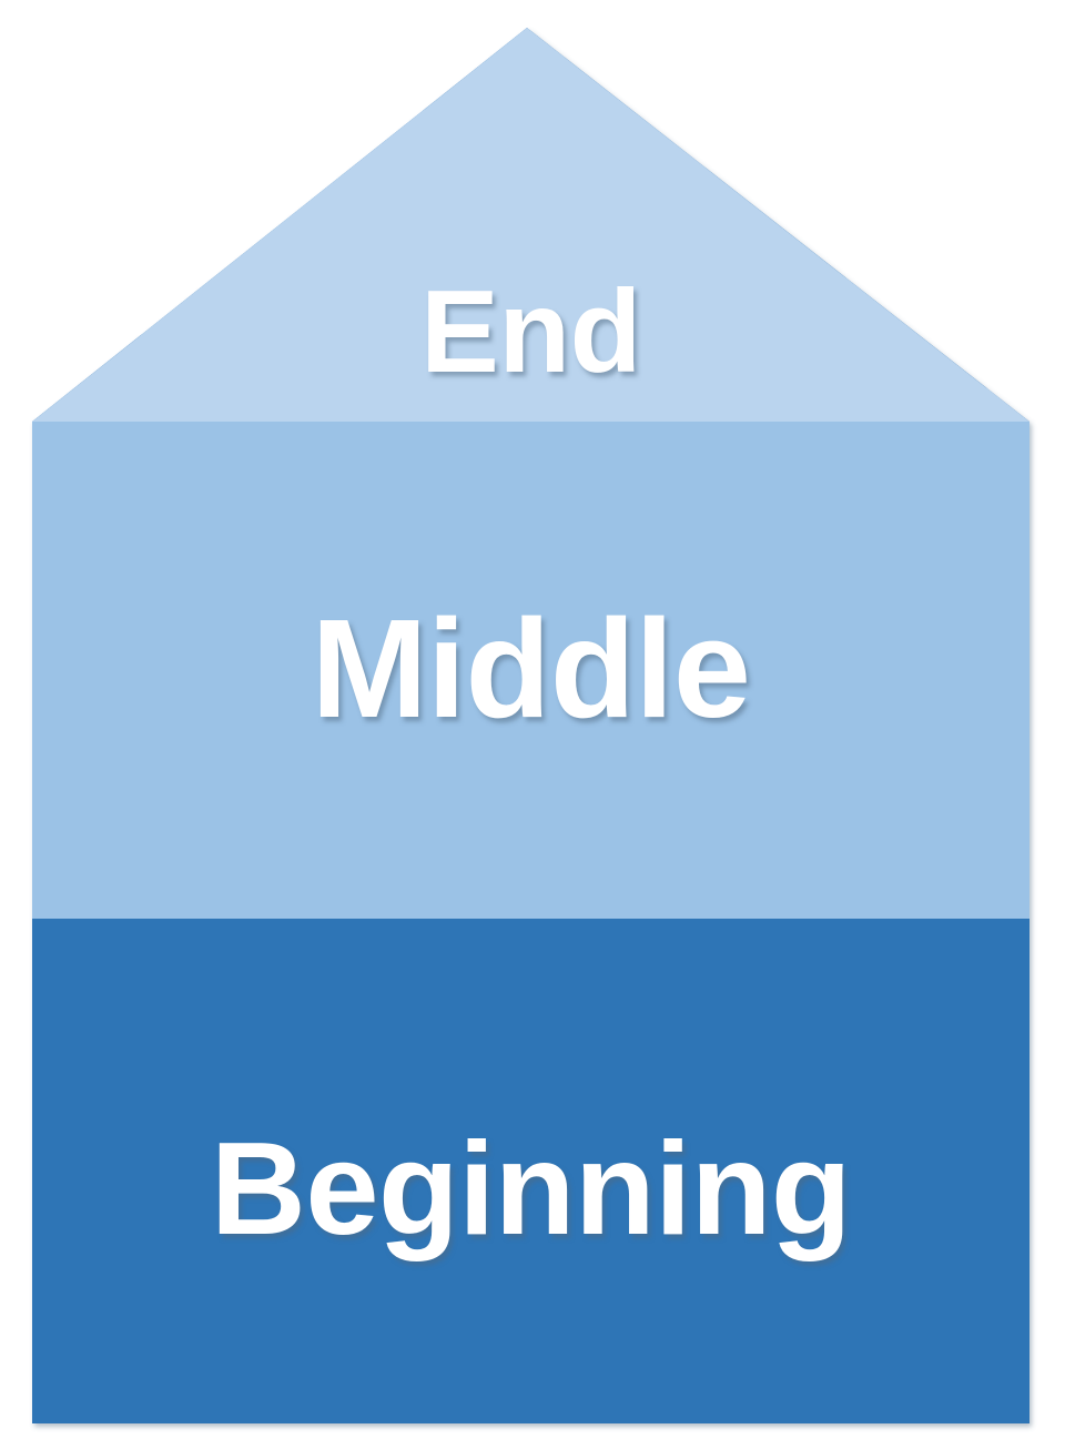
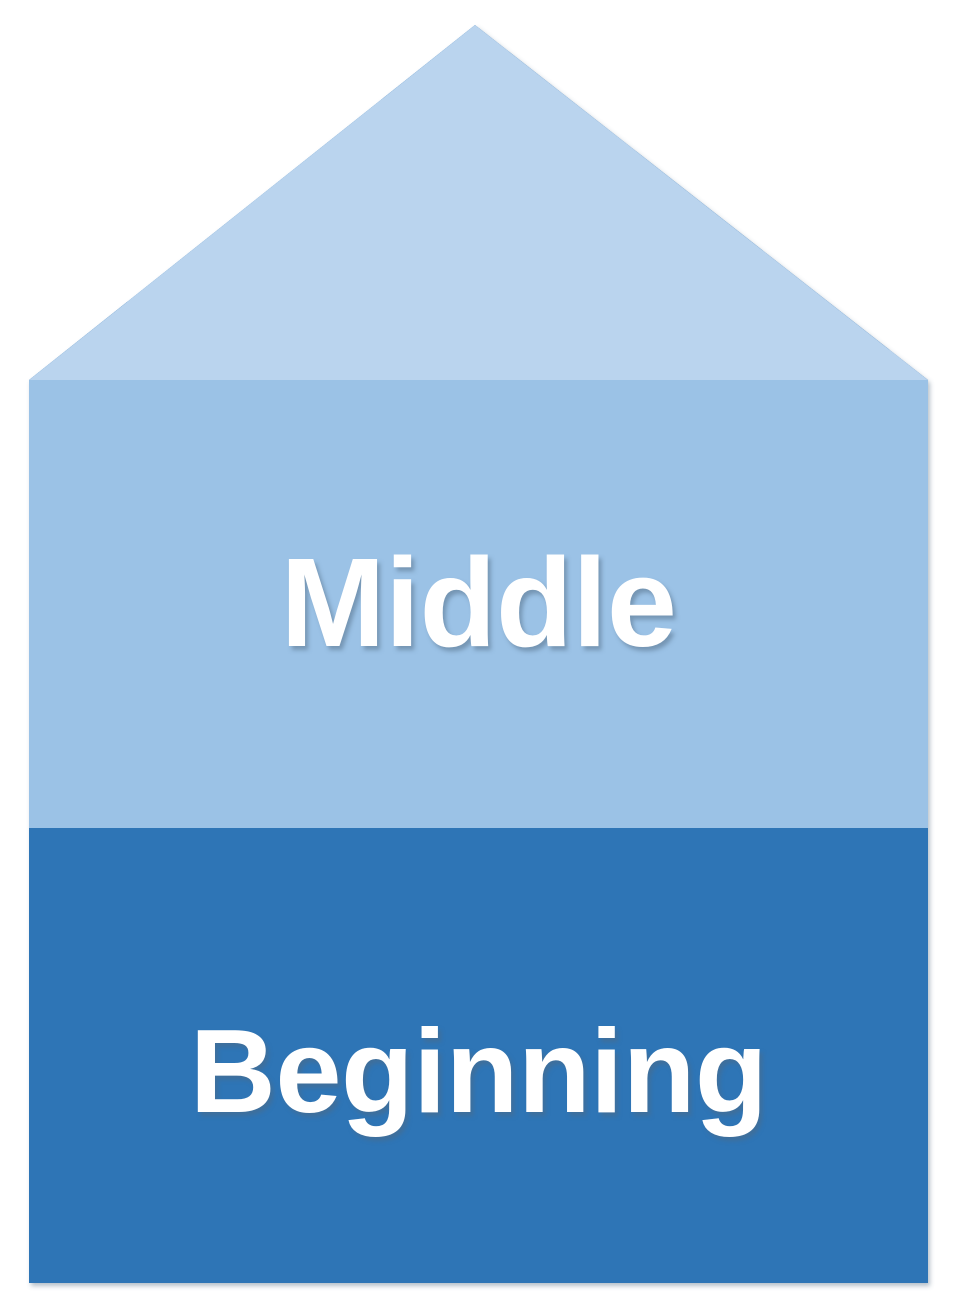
- End
  Middle
  Beginning
